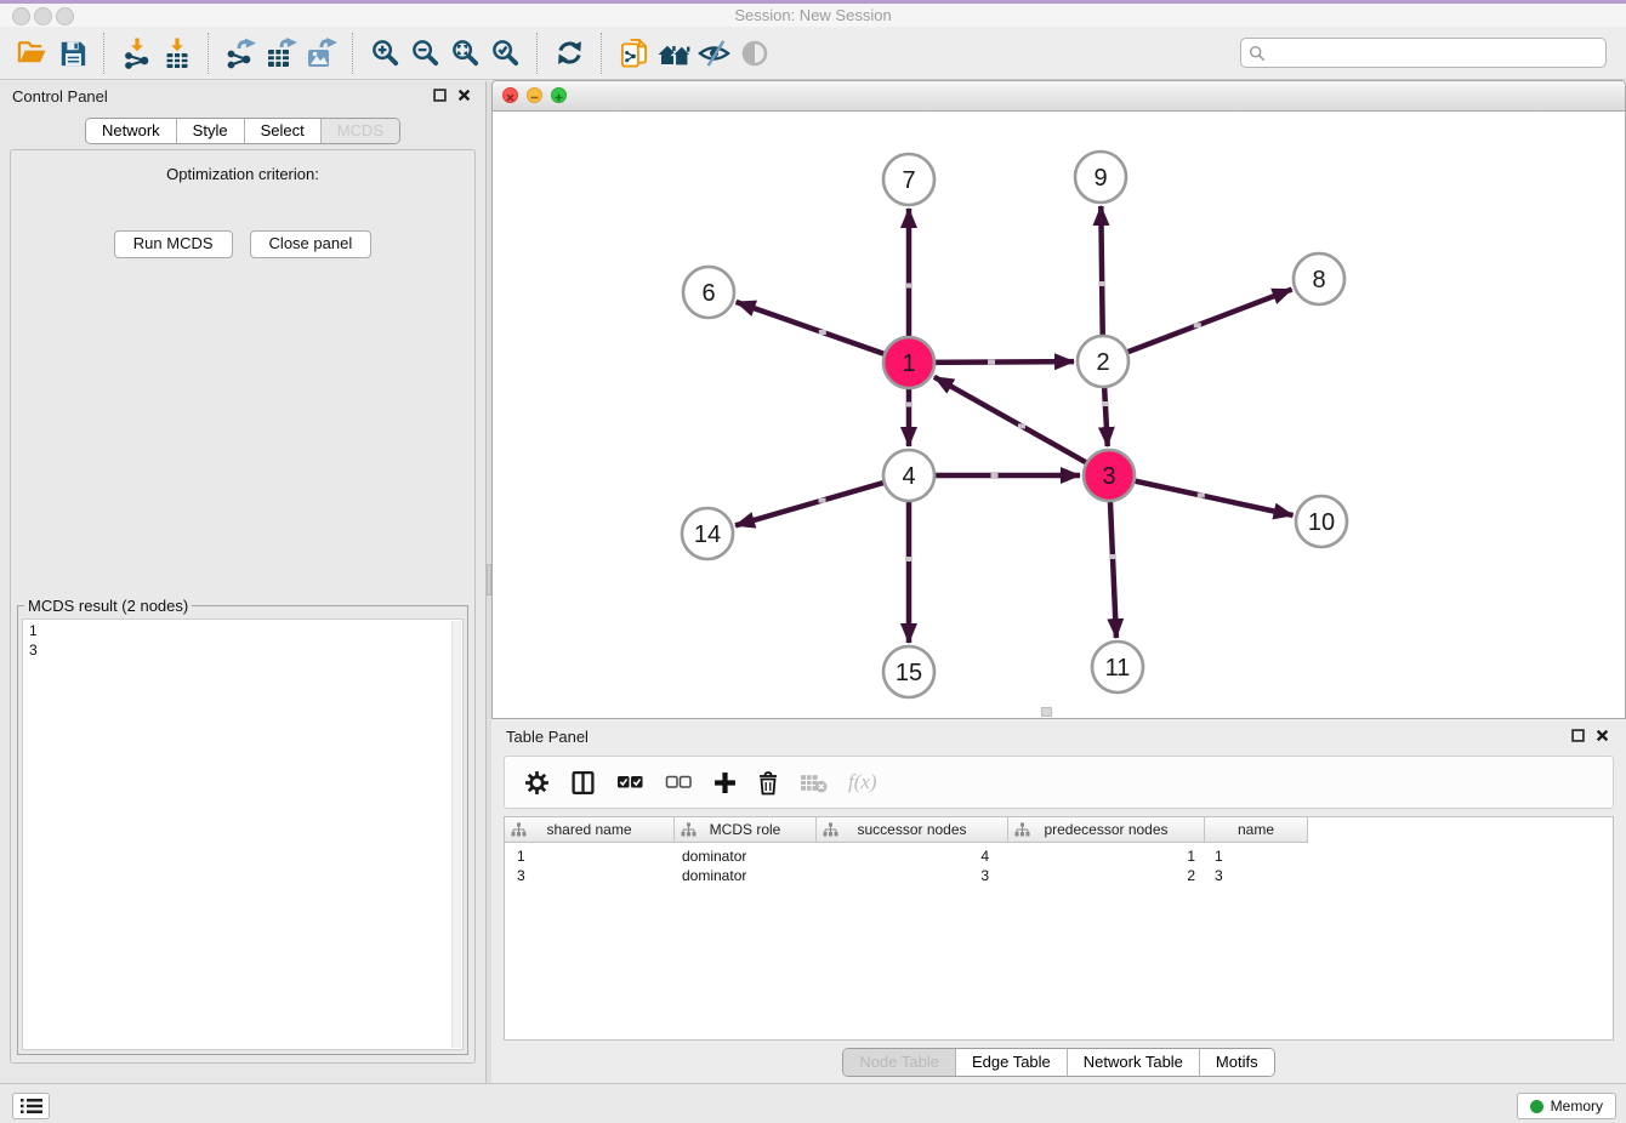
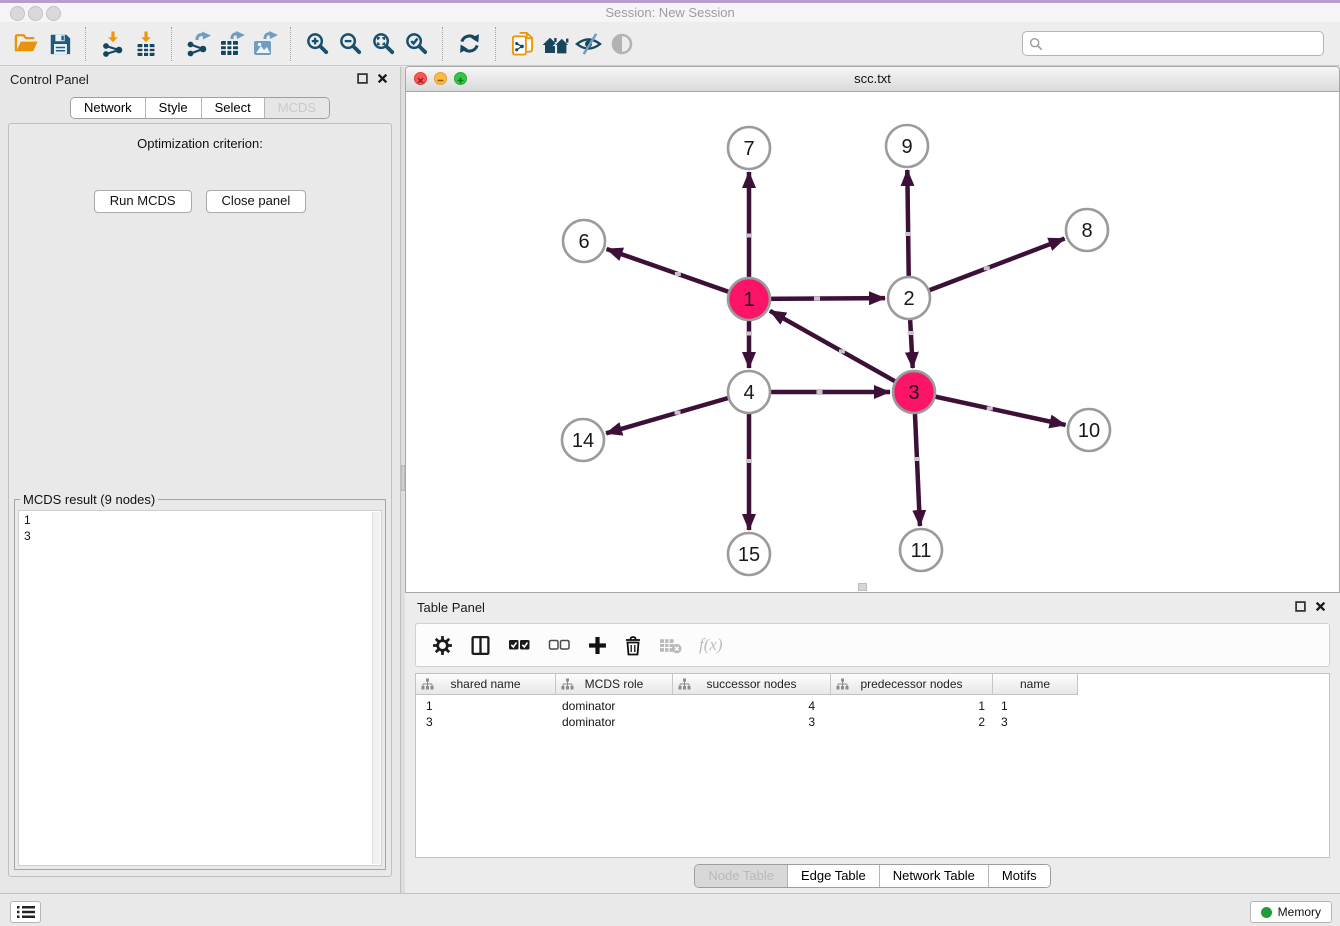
  Session: New Session
  Control Panel
  Network
  Style
  Select
  MCDS
  Optimization criterion:
  Run MCDS
  Close panel
- MCDS result (2 nodes)
+ MCDS result (9 nodes)
  1
  3
+ scc.txt
  7
  9
  6
  8
  1
  2
  4
  3
  14
  10
  15
  11
  Table Panel
  f(x)
  shared name
  MCDS role
  successor nodes
  predecessor nodes
  name
  1
  dominator
  4
  1
  1
  3
  dominator
  3
  2
  3
  Node Table
  Edge Table
  Network Table
  Motifs
  Memory
